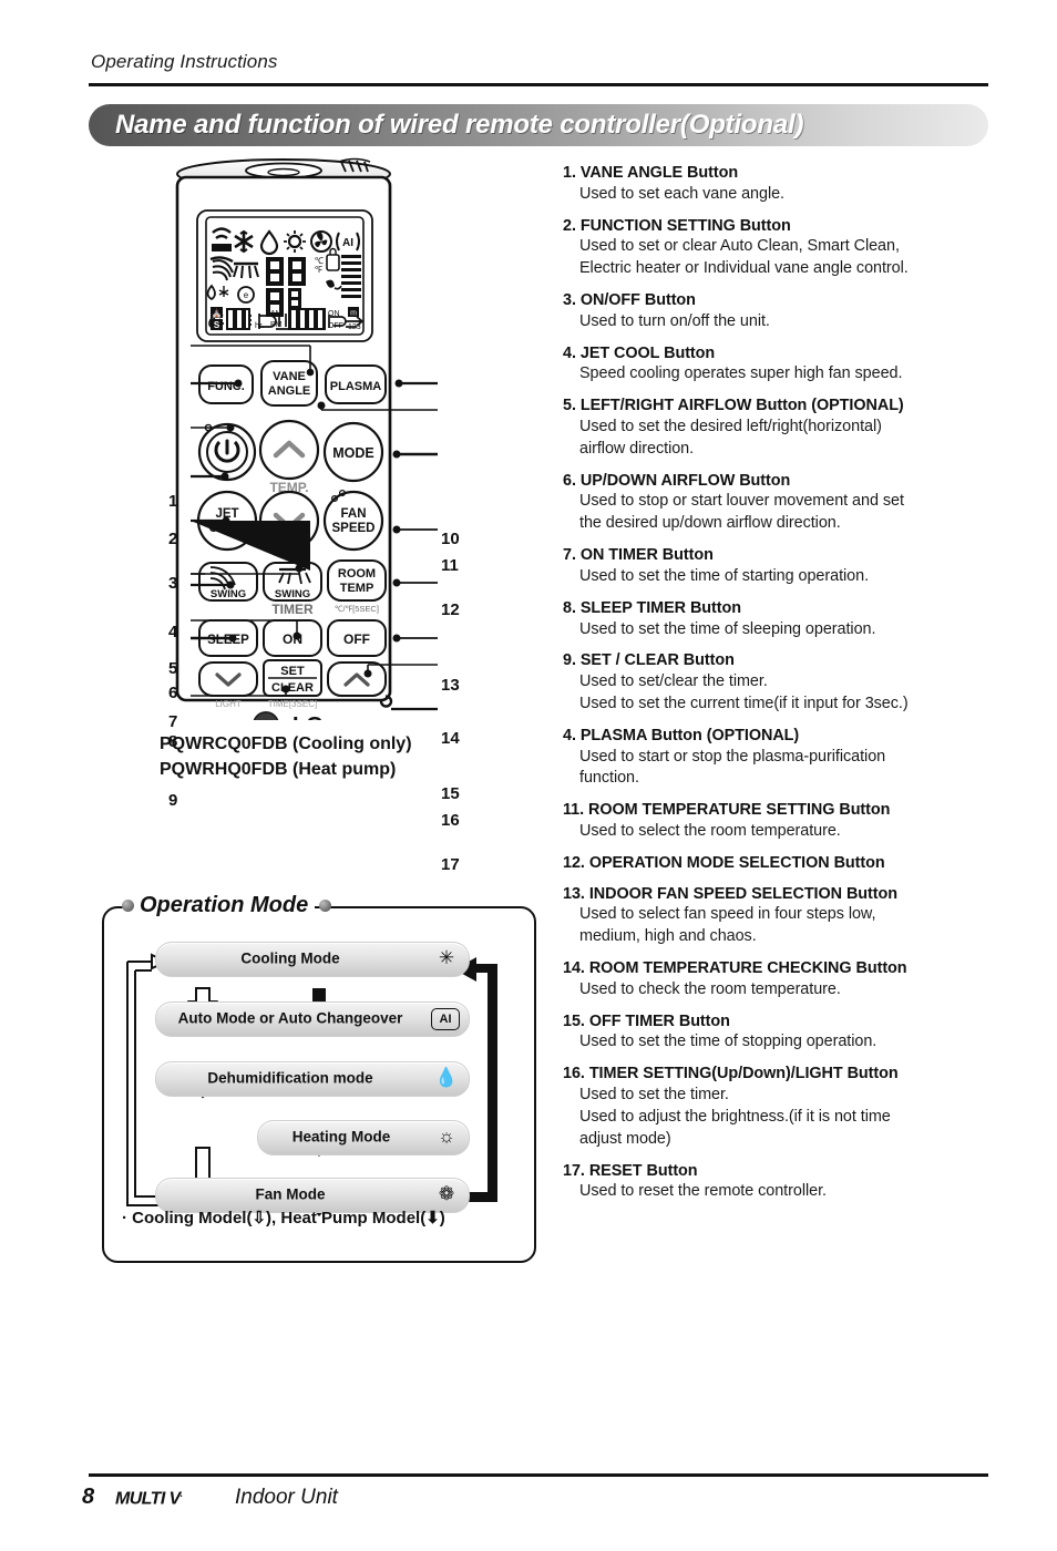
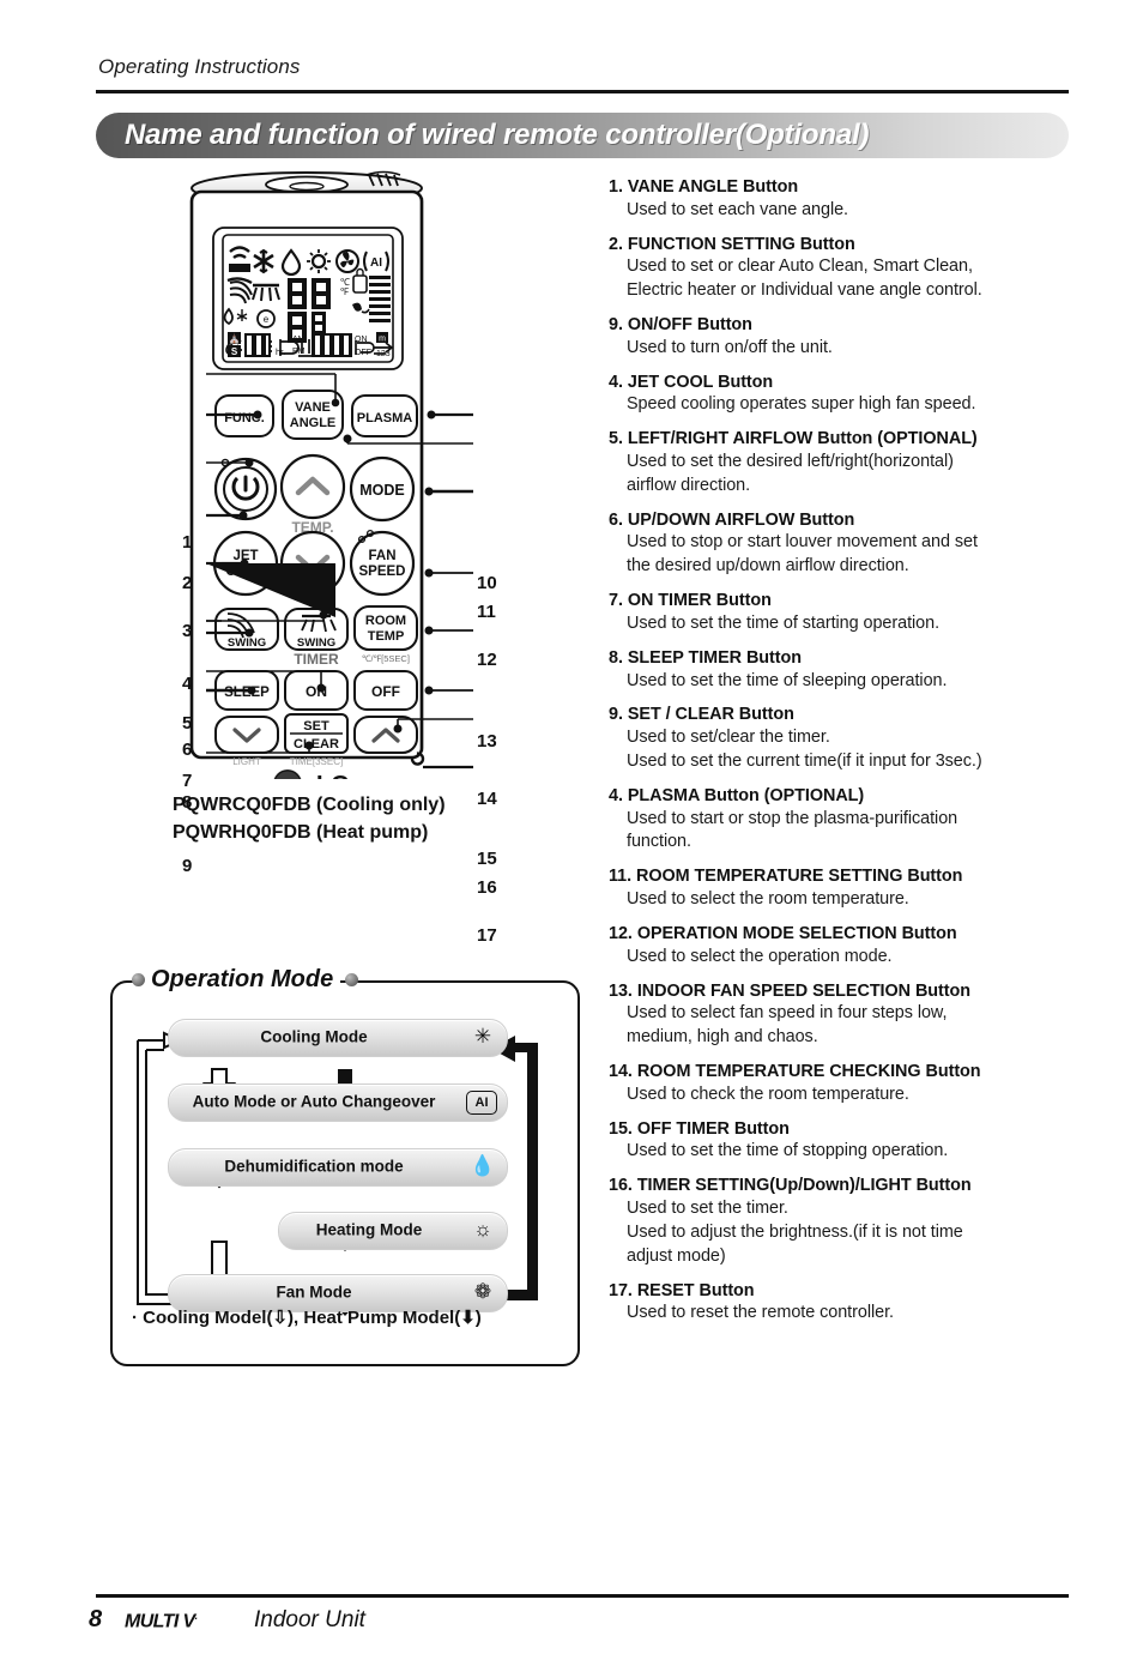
  Operating Instructions
  Name and function of wired remote controller(Optional)
  AI
  ℃
  ℉
  e
  ⛪
  S
  hr.
  FUN.
  VANE
  ANGLE
  PLASMA
  MODE
  TEMP.
  JET
  FAN
  SPEED
  SWING
  SWING
  ROOM
  TEMP
  ℃/℉[5SEC]
  TIMER
  SLEEP
  OFF
  LIGHT
  SET
  CEAR
  TIME[3SEC]
  1
  2
  3
  4
  5
  6
  7
  8
  9
  10
  11
  12
  13
  14
  15
  16
  17
  PQWRCQ0FDB (Cooling only)
  PQWRHQ0FDB (Heat pump)
  Operation Mode
  Cooling Mode
  ✳
  Auto Mode or Auto Changeover
  AI
  Dehumidification mode
  💧
  Heating Mode
  ☼
  Fan Mode
  ❁
  · Cooling Model(⇩), Heat Pump Model(⬇)
  1. VANE ANGLE Button
  Used to set each vane angle.
  2. FUNCTION SETTING Button
  Used to set or clear Auto Clean, Smart Clean,
  Electric heater or Individual vane angle control.
- 3. ON/OFF Button
+ 9. ON/OFF Button
  Used to turn on/off the unit.
  4. JET COOL Button
  Speed cooling operates super high fan speed.
  5. LEFT/RIGHT AIRFLOW Button (OPTIONAL)
  Used to set the desired left/right(horizontal)
  airflow direction.
  6. UP/DOWN AIRFLOW Button
  Used to stop or start louver movement and set
  the desired up/down airflow direction.
  7. ON TIMER Button
  Used to set the time of starting operation.
  8. SLEEP TIMER Button
  Used to set the time of sleeping operation.
  9. SET / CLEAR Button
  Used to set/clear the timer.
  Used to set the current time(if it input for 3sec.)
  4. PLASMA Button (OPTIONAL)
  Used to start or stop the plasma-purification
  function.
  11. ROOM TEMPERATURE SETTING Button
  Used to select the room temperature.
  12. OPERATION MODE SELECTION Button
+ Used to select the operation mode.
  13. INDOOR FAN SPEED SELECTION Button
  Used to select fan speed in four steps low,
  medium, high and chaos.
  14. ROOM TEMPERATURE CHECKING Button
  Used to check the room temperature.
  15. OFF TIMER Button
  Used to set the time of stopping operation.
  16. TIMER SETTING(Up/Down)/LIGHT Button
  Used to set the timer.
  Used to adjust the brightness.(if it is not time
  adjust mode)
  17. RESET Button
  Used to reset the remote controller.
  8
  MULTI V.
  Indoor Unit
